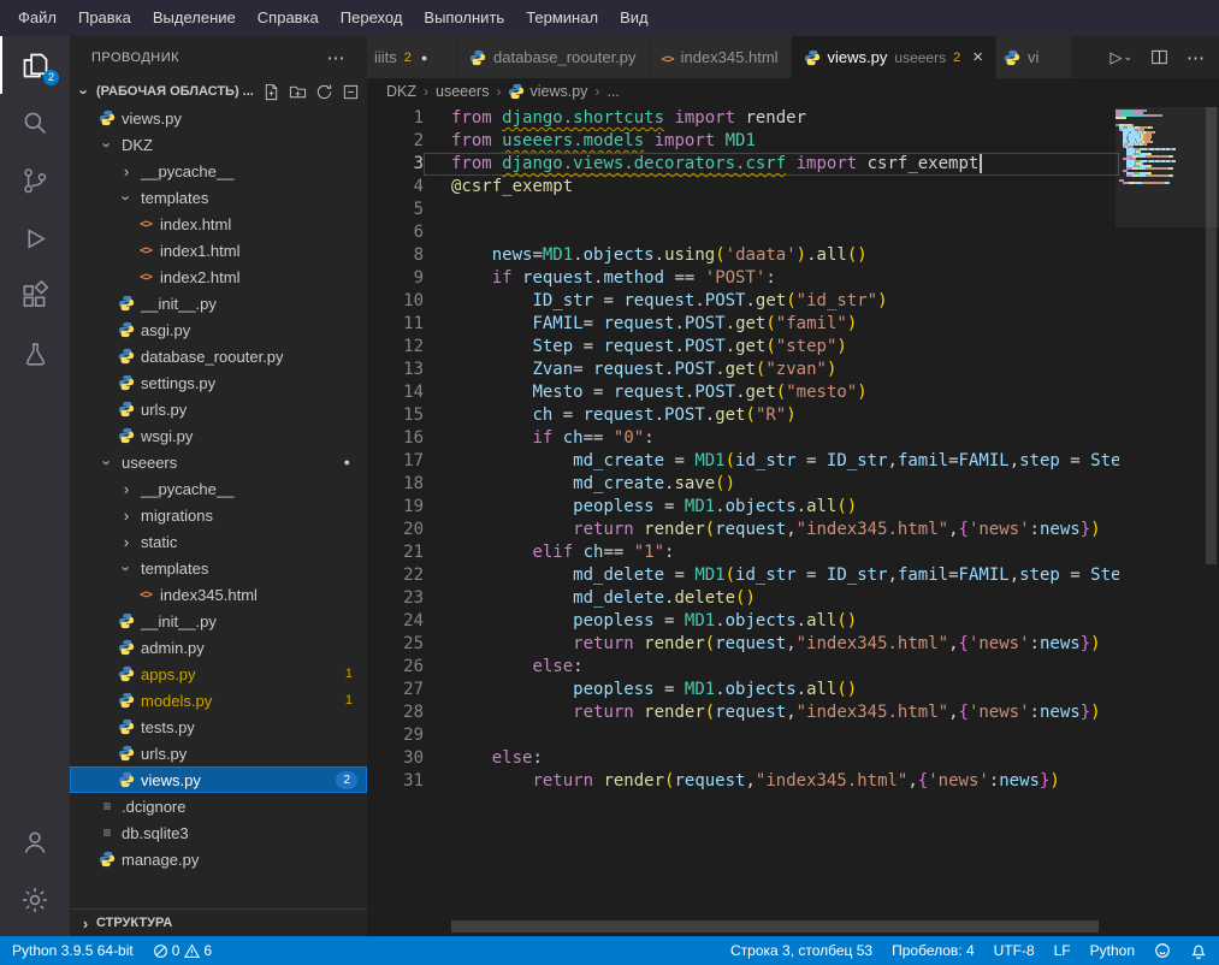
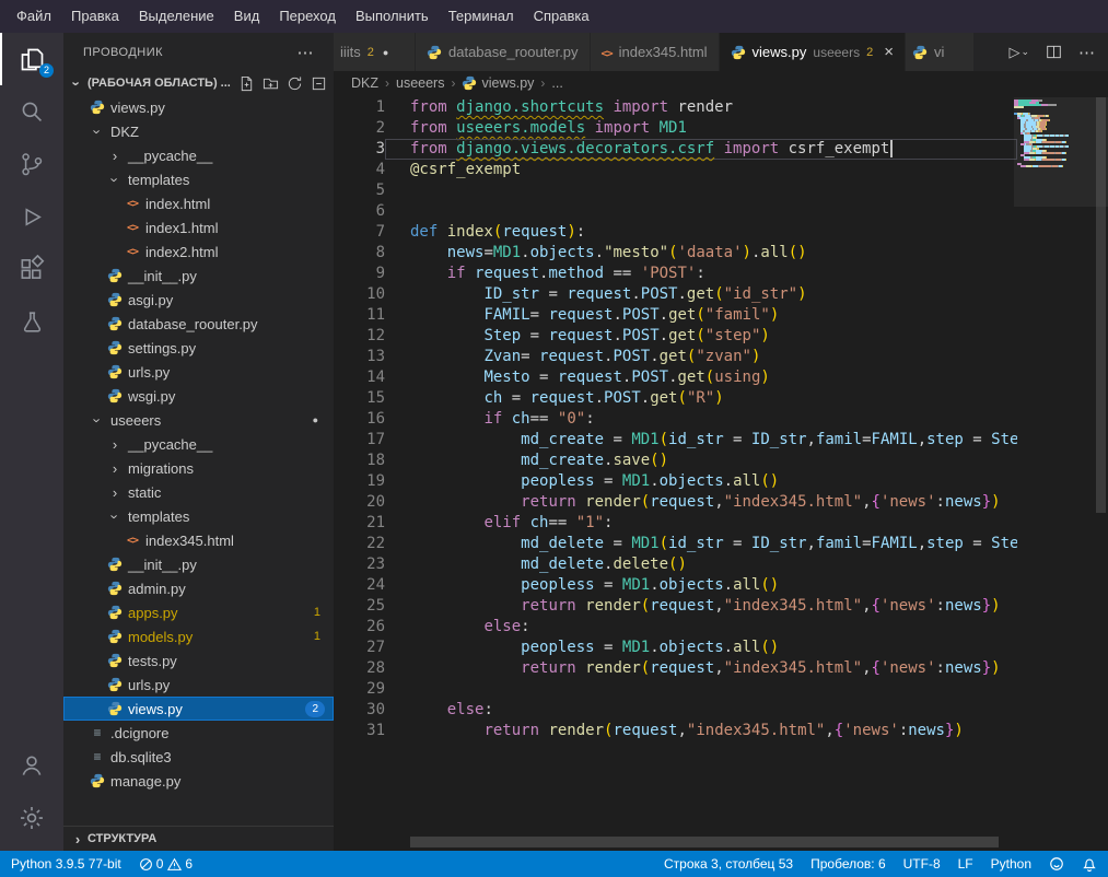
  Файл
  Правка
  Выделение
- Справка
+ Вид
  Переход
  Выполнить
  Терминал
- Вид
+ Справка
  2
  ПРОВОДНИК
  ⋯
  (РАБОЧАЯ ОБЛАСТЬ) ...
  views.py
  DKZ
  ›
  __pycache__
  templates
  <>
  index.html
  <>
  index1.html
  <>
  index2.html
  __init__.py
  asgi.py
  database_roouter.py
  settings.py
  urls.py
  wsgi.py
  useeers
  ●
  ›
  __pycache__
  ›
  migrations
  ›
  static
  templates
  <>
  index345.html
  __init__.py
  admin.py
  apps.py
  1
  models.py
  1
  tests.py
  urls.py
  views.py
  2
  ≡
  .dcignore
  ≡
  db.sqlite3
  manage.py
  ›
  СТРУКТУРА
  iiits
  2
  ●
  database_roouter.py
  <>
  index345.html
  views.py
  useeers
  2
  ×
  vi
  ▷
  ⌄
  ⋯
  DKZ
  ›
  useeers
  ›
  views.py
  ›
  ...
  1
  from django.shortcuts import render
  2
  from useeers.models import MD1
  3
  from django.views.decorators.csrf import csrf_exempt
  4
  @csrf_exempt
  5
  6
+ 7
+ def index(request):
  8
- news=MD1.objects.using('daata').all()
+ news=MD1.objects."mesto"('daata').all()
  9
  if request.method == 'POST':
  10
  ID_str = request.POST.get("id_str")
  11
  FAMIL= request.POST.get("famil")
  12
  Step = request.POST.get("step")
  13
  Zvan= request.POST.get("zvan")
  14
- Mesto = request.POST.get("mesto")
+ Mesto = request.POST.get(using)
  15
  ch = request.POST.get("R")
  16
  if ch== "0":
  17
  md_create = MD1(id_str = ID_str,famil=FAMIL,step = Ste
  18
  md_create.save()
  19
  peopless = MD1.objects.all()
  20
  return render(request,"index345.html",{'news':news})
  21
  elif ch== "1":
  22
  md_delete = MD1(id_str = ID_str,famil=FAMIL,step = Ste
  23
  md_delete.delete()
  24
  peopless = MD1.objects.all()
  25
  return render(request,"index345.html",{'news':news})
  26
  else:
  27
  peopless = MD1.objects.all()
  28
  return render(request,"index345.html",{'news':news})
  29
  30
  else:
  31
  return render(request,"index345.html",{'news':news})
- Python 3.9.5 64-bit
+ Python 3.9.5 77-bit
  0
  6
  Строка 3, столбец 53
- Пробелов: 4
+ Пробелов: 6
  UTF-8
  LF
  Python
